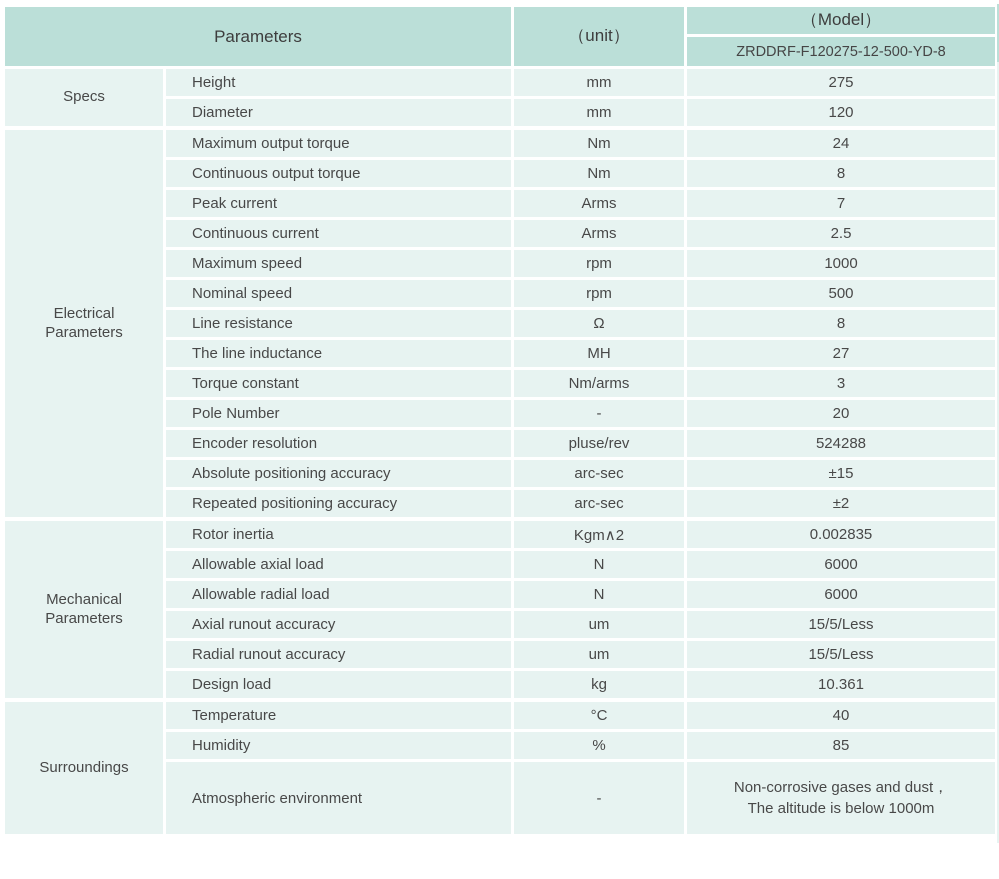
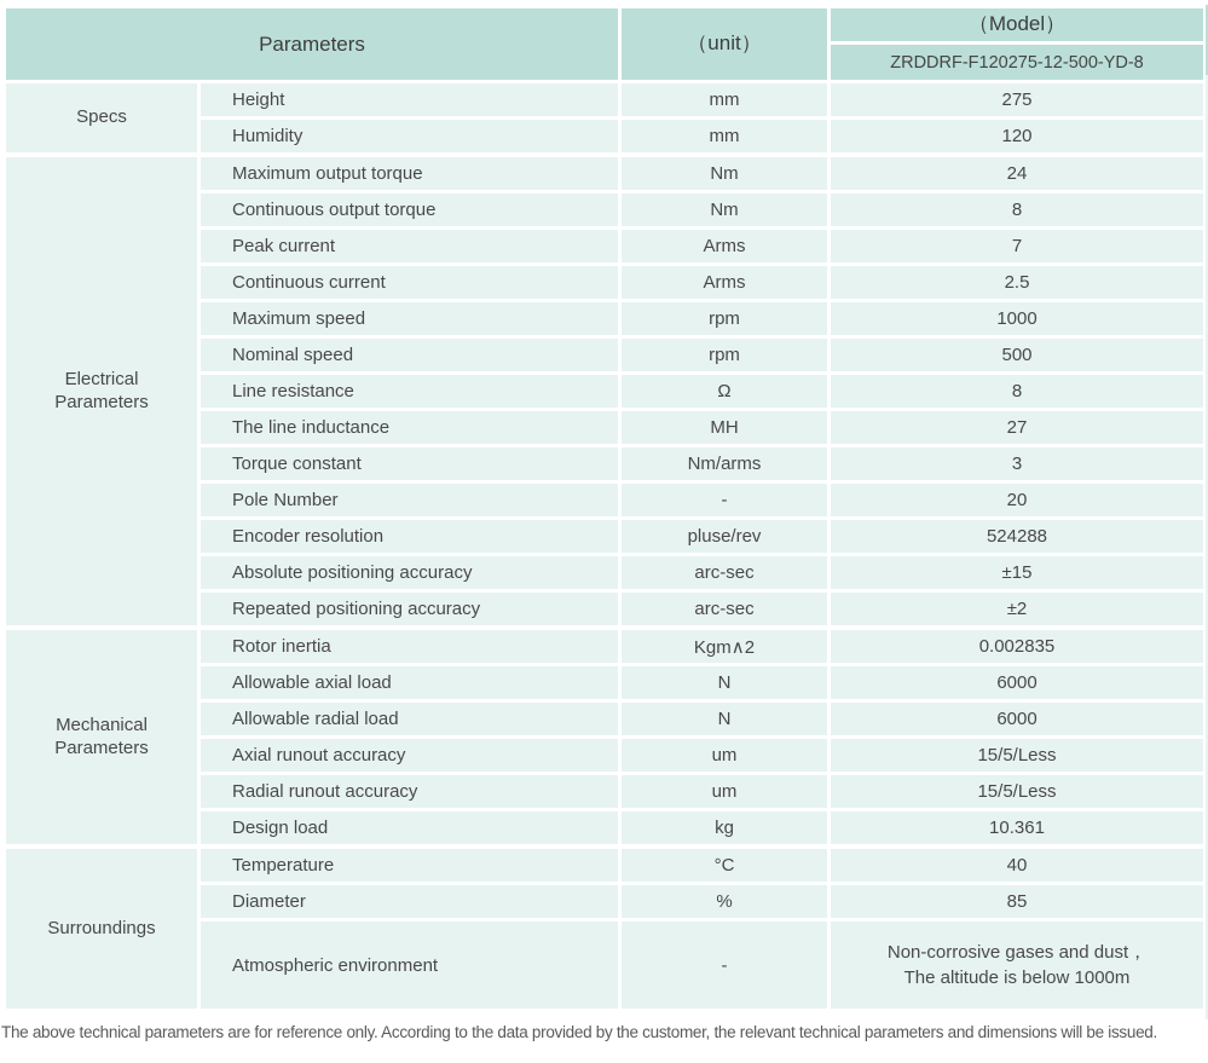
  Parameters	（unit）	（Model）
  ZRDDRF-F120275-12-500-YD-8
  Specs	Height	mm	275
- Diameter	mm	120
+ Humidity	mm	120
  Electrical Parameters	Maximum output torque	Nm	24
  Continuous output torque	Nm	8
  Peak current	Arms	7
  Continuous current	Arms	2.5
  Maximum speed	rpm	1000
  Nominal speed	rpm	500
  Line resistance	Ω	8
  The line inductance	MH	27
  Torque constant	Nm/arms	3
  Pole Number	-	20
  Encoder resolution	pluse/rev	524288
  Absolute positioning accuracy	arc-sec	±15
  Repeated positioning accuracy	arc-sec	±2
  Mechanical Parameters	Rotor inertia	Kgm∧2	0.002835
  Allowable axial load	N	6000
  Allowable radial load	N	6000
  Axial runout accuracy	um	15/5/Less
  Radial runout accuracy	um	15/5/Less
  Design load	kg	10.361
  Surroundings	Temperature	°C	40
- Humidity	%	85
+ Diameter	%	85
  Atmospheric environment	-	Non-corrosive gases and dust， The altitude is below 1000m
+ The above technical parameters are for reference only. According to the data provided by the customer, the relevant technical parameters and dimensions will be issued.
